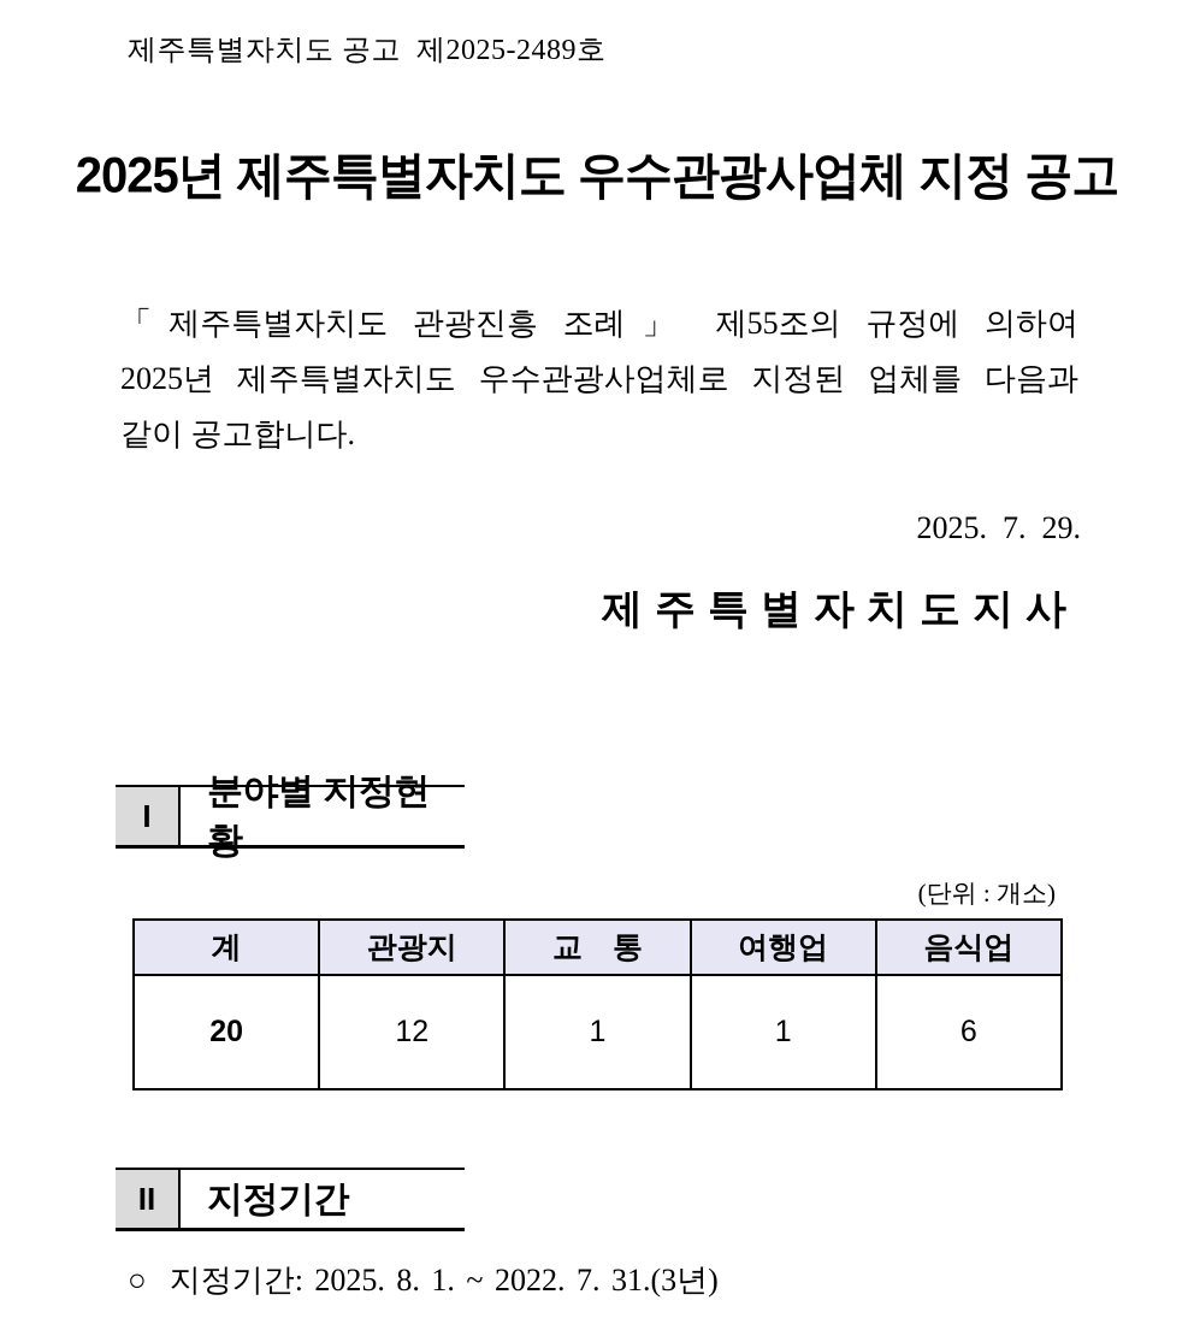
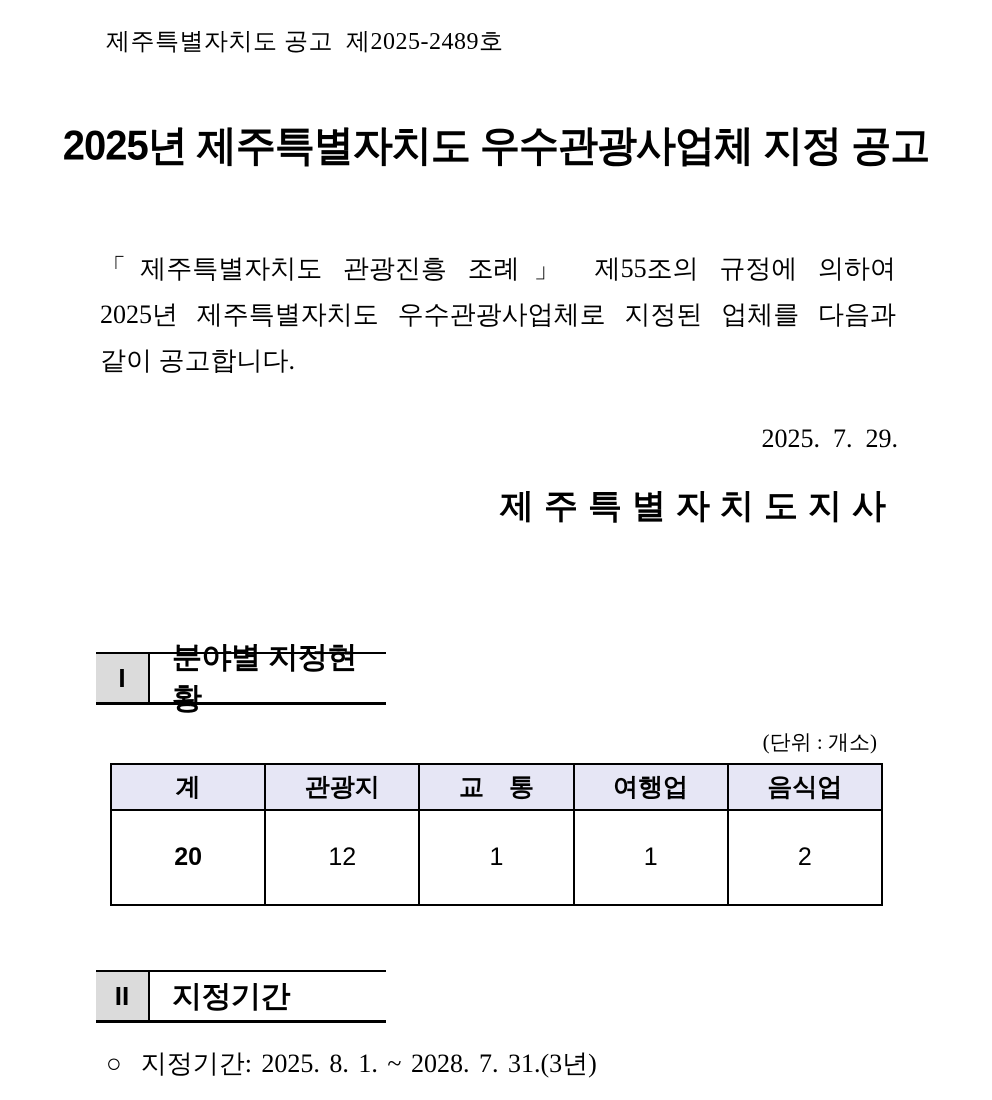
  제주특별자치도 공고 제2025-2489호
  2025년 제주특별자치도 우수관광사업체 지정 공고
  「제주특별자치도 관광진흥 조례」 제55조의 규정에 의하여
  2025년 제주특별자치도 우수관광사업체로 지정된 업체를 다음과
  같이 공고합니다.
  2025. 7. 29.
  제주특별자치도지사
  I
  분야별 지정현황
  (단위 : 개소)
  계	관광지	교 통	여행업	음식업
- 20	12	1	1	6
+ 20	12	1	1	2
  II
  지정기간
- ○ 지정기간: 2025. 8. 1. ~ 2022. 7. 31.(3년)
+ ○ 지정기간: 2025. 8. 1. ~ 2028. 7. 31.(3년)
